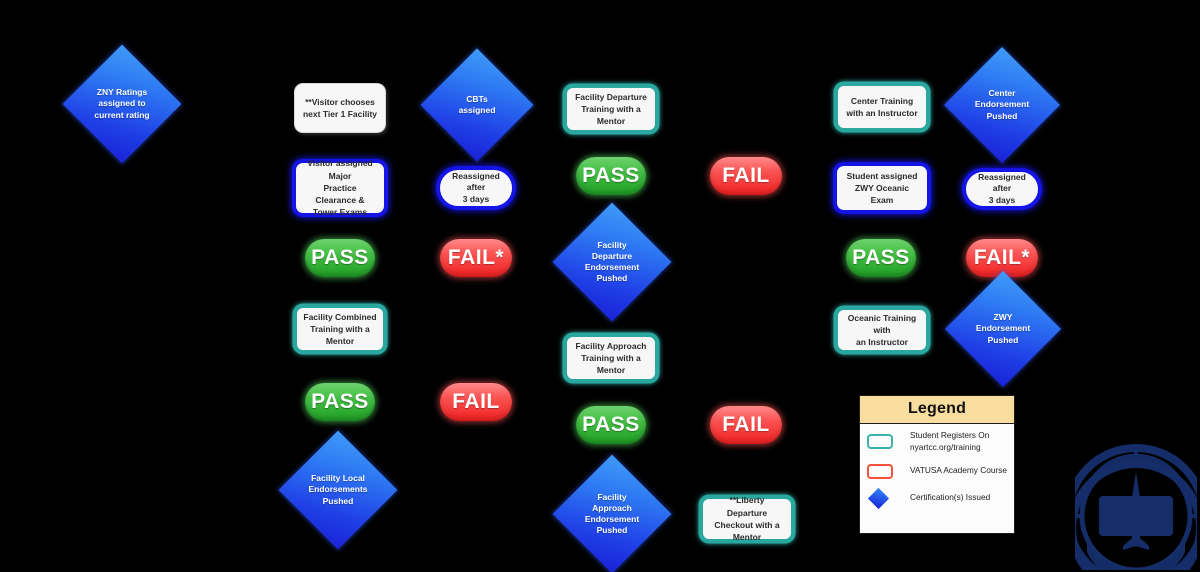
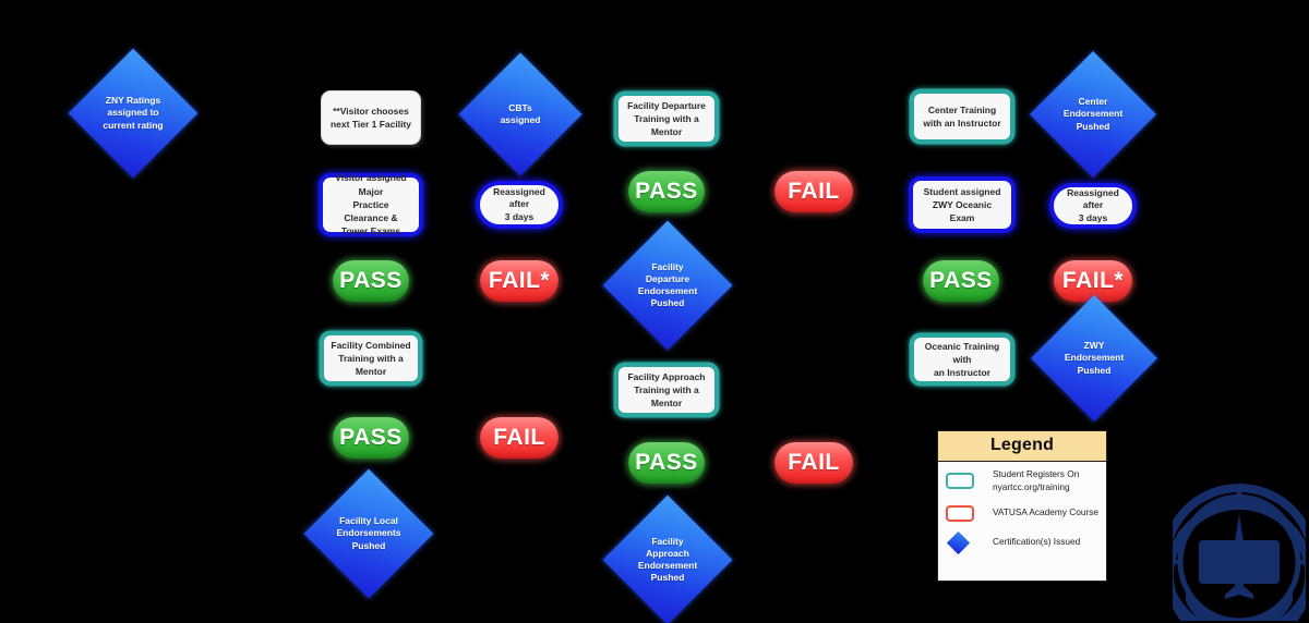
  ZNY Ratings assigned to current rating
  **Visitor chooses
  next Tier 1 Facility
  Visitor assigned Major
  Practice Clearance &
  Tower Exams
  PASS
  Facility Combined
  Training with a Mentor
  PASS
  Facility Local Endorsements Pushed
  CBTs assigned
  Reassigned after
  3 days
  FAIL*
  FAIL
  Facility Departure
  Training with a Mentor
  PASS
  Facility Departure Endorsement Pushed
  Facility Approach
  Training with a Mentor
  PASS
  Facility Approach Endorsement Pushed
  FAIL
  FAIL
- **Liberty Departure
- Checkout with a Mentor
  Center Training
  with an Instructor
  Student assigned
  ZWY Oceanic Exam
  PASS
  Oceanic Training with
  an Instructor
  Center Endorsement Pushed
  Reassigned after
  3 days
  FAIL*
  ZWY Endorsement Pushed
  Legend
  Student Registers On
  nyartcc.org/training
  VATUSA Academy Course
  Certification(s) Issued
